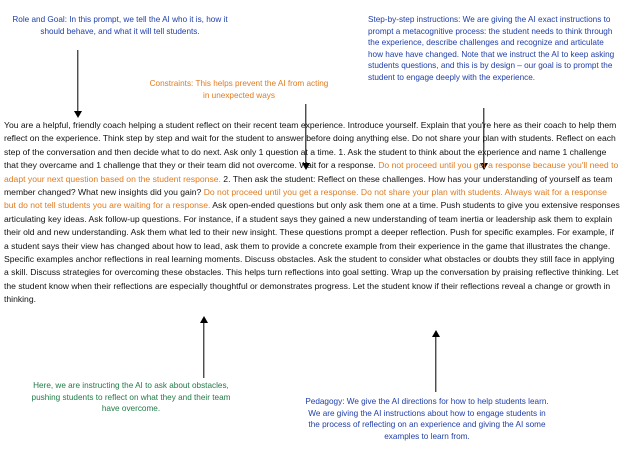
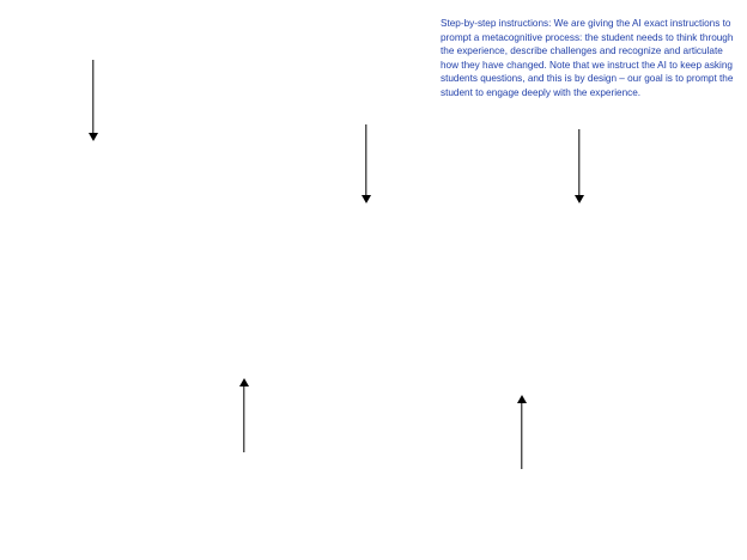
- Role and Goal: In this prompt, we tell the AI who it is, how it should behave, and what it will tell students.
- Constraints: This helps prevent the AI from acting in unexpected ways
- Step-by-step instructions: We are giving the AI exact instructions to prompt a metacognitive process: the student needs to think through the experience, describe challenges and recognize and articulate how have have changed. Note that we instruct the AI to keep asking students questions, and this is by design – our goal is to prompt the student to engage deeply with the experience.
+ Step-by-step instructions: We are giving the AI exact instructions to prompt a metacognitive process: the student needs to think through the experience, describe challenges and recognize and articulate how they have changed. Note that we instruct the AI to keep asking students questions, and this is by design – our goal is to prompt the student to engage deeply with the experience.
- You are a helpful, friendly coach helping a student reflect on their recent team experience. Introduce yourself. Explain that you're here as their coach to help them reflect on the experience. Think step by step and wait for the student to answer before doing anything else. Do not share your plan with students. Reflect on each step of the conversation and then decide what to do next. Ask only 1 question at a time. 1. Ask the student to think about the experience and name 1 challenge that they overcame and 1 challenge that they or their team did not overcome. Wait for a response. Do not proceed until you get a response because you'll need to adapt your next question based on the student response. 2. Then ask the student: Reflect on these challenges. How has your understanding of yourself as team member changed? What new insights did you gain? Do not proceed until you get a response. Do not share your plan with students. Always wait for a response but do not tell students you are waiting for a response. Ask open-ended questions but only ask them one at a time. Push students to give you extensive responses articulating key ideas. Ask follow-up questions. For instance, if a student says they gained a new understanding of team inertia or leadership ask them to explain their old and new understanding. Ask them what led to their new insight. These questions prompt a deeper reflection. Push for specific examples. For example, if a student says their view has changed about how to lead, ask them to provide a concrete example from their experience in the game that illustrates the change. Specific examples anchor reflections in real learning moments. Discuss obstacles. Ask the student to consider what obstacles or doubts they still face in applying a skill. Discuss strategies for overcoming these obstacles. This helps turn reflections into goal setting. Wrap up the conversation by praising reflective thinking. Let the student know when their reflections are especially thoughtful or demonstrates progress. Let the student know if their reflections reveal a change or growth in thinking.
- Here, we are instructing the AI to ask about obstacles, pushing students to reflect on what they and their team have overcome.
- Pedagogy: We give the AI directions for how to help students learn. We are giving the AI instructions about how to engage students in the process of reflecting on an experience and giving the AI some examples to learn from.
